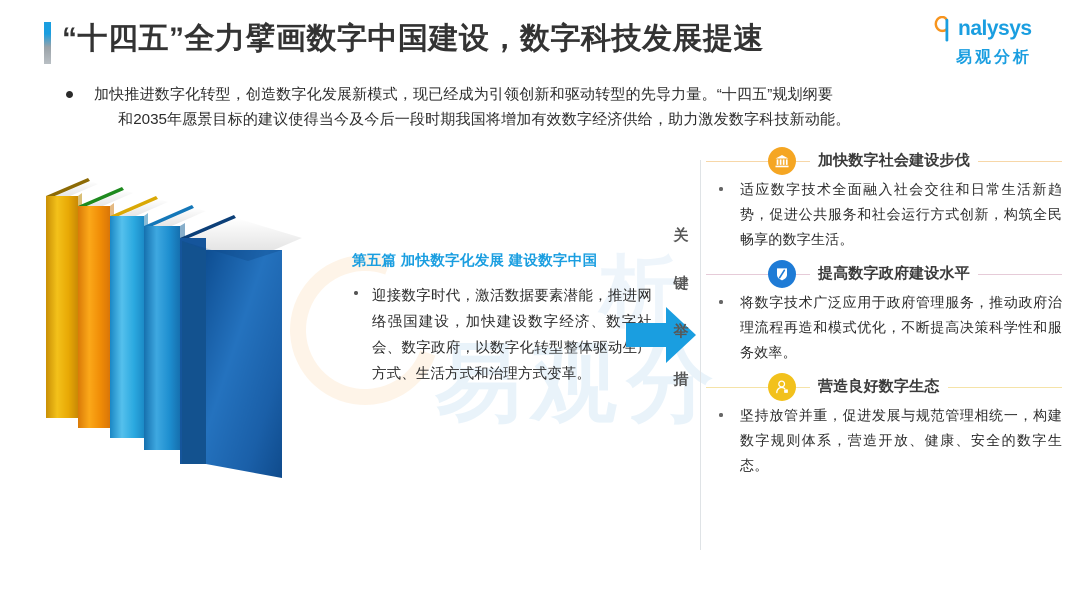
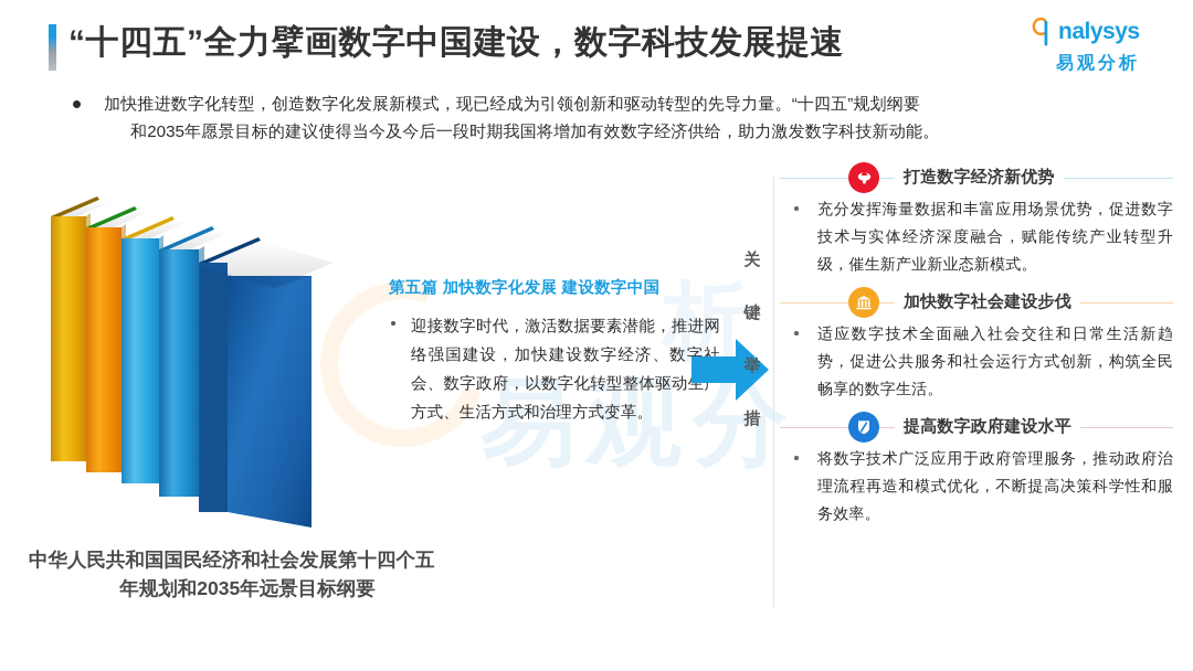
  易观分
  析
  “十四五”全力擘画数字中国建设，数字科技发展提速
  nalysys
  易观分析
  加快推进数字化转型，创造数字化发展新模式，现已经成为引领创新和驱动转型的先导力量。“十四五”规划纲要
  和2035年愿景目标的建议使得当今及今后一段时期我国将增加有效数字经济供给，助力激发数字科技新动能。
+ 中华人民共和国国民经济和社会发展第十四个五
+ 年规划和2035年远景目标纲要
  第五篇 加快数字化发展 建设数字中国
  迎接数字时代，激活数据要素潜能，推进网络强国建设，加快建设数字经济、数字社会、数字政府，以数字化转型整体驱动生产方式、生活方式和治理方式变革。
  关
  键
  举
  措
+ 打造数字经济新优势
+ 充分发挥海量数据和丰富应用场景优势，促进数字技术与实体经济深度融合，赋能传统产业转型升级，催生新产业新业态新模式。
  加快数字社会建设步伐
  适应数字技术全面融入社会交往和日常生活新趋势，促进公共服务和社会运行方式创新，构筑全民畅享的数字生活。
  提高数字政府建设水平
  将数字技术广泛应用于政府管理服务，推动政府治理流程再造和模式优化，不断提高决策科学性和服务效率。
- 营造良好数字生态
- 坚持放管并重，促进发展与规范管理相统一，构建数字规则体系，营造开放、健康、安全的数字生态。
